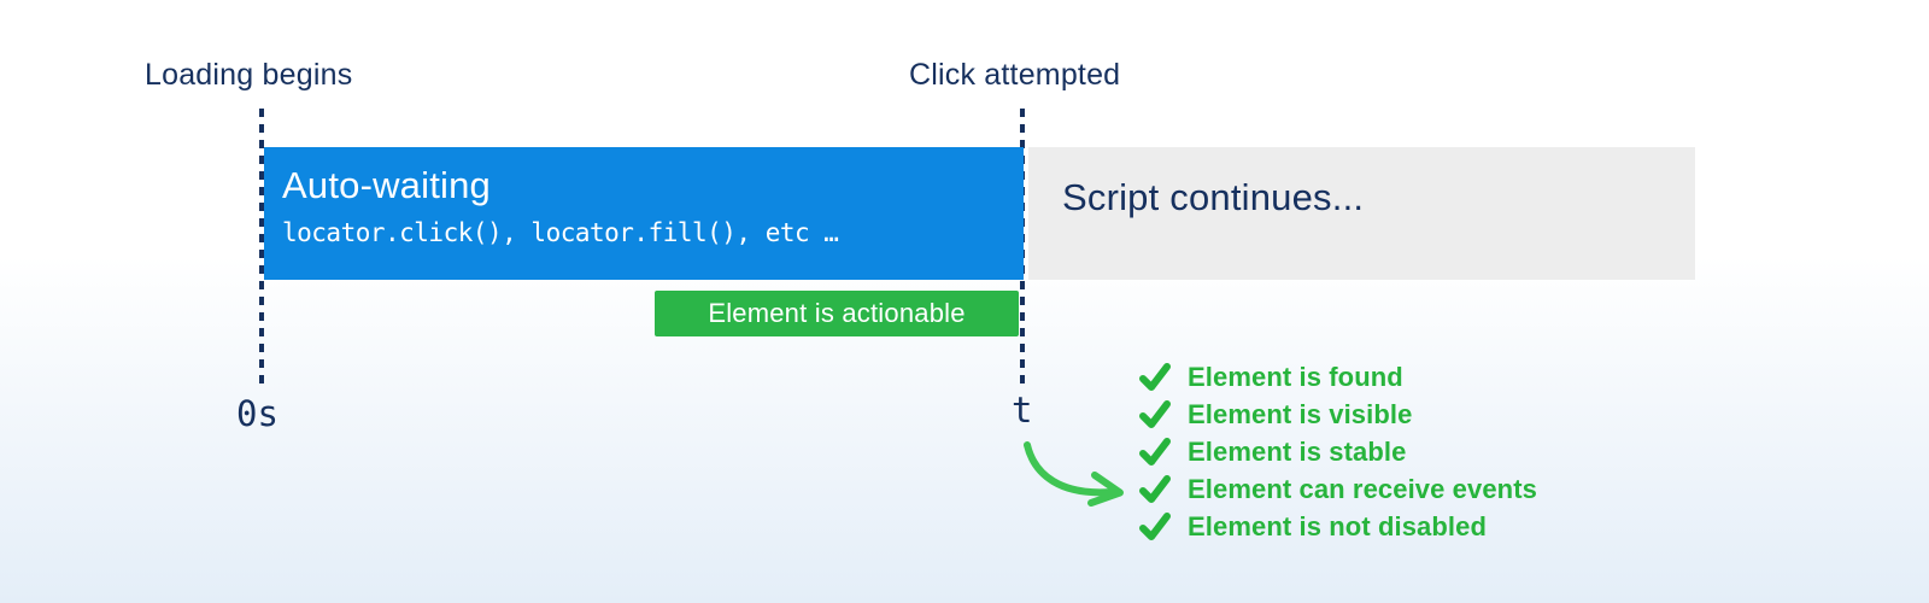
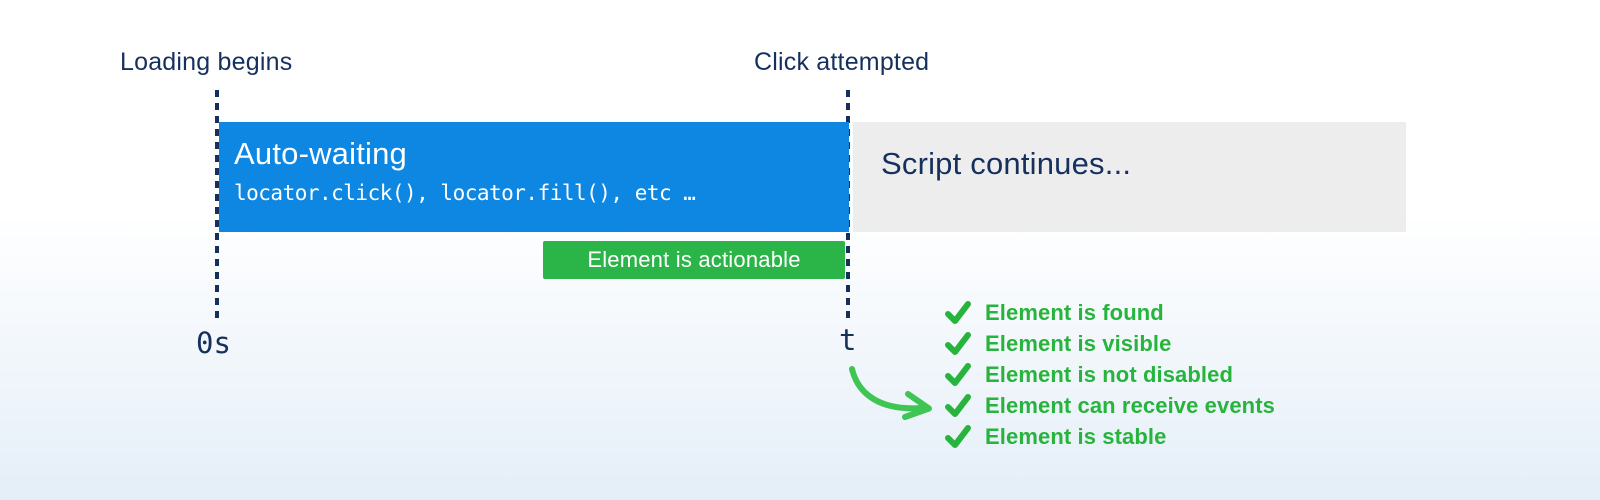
  Loading begins
  Click attempted
  Auto-waiting
  locator.click(), locator.fill(), etc …
  Script continues...
  Element is actionable
  0s
  t
  Element is found
  Element is visible
- Element is stable
+ Element is not disabled
  Element can receive events
- Element is not disabled
+ Element is stable
